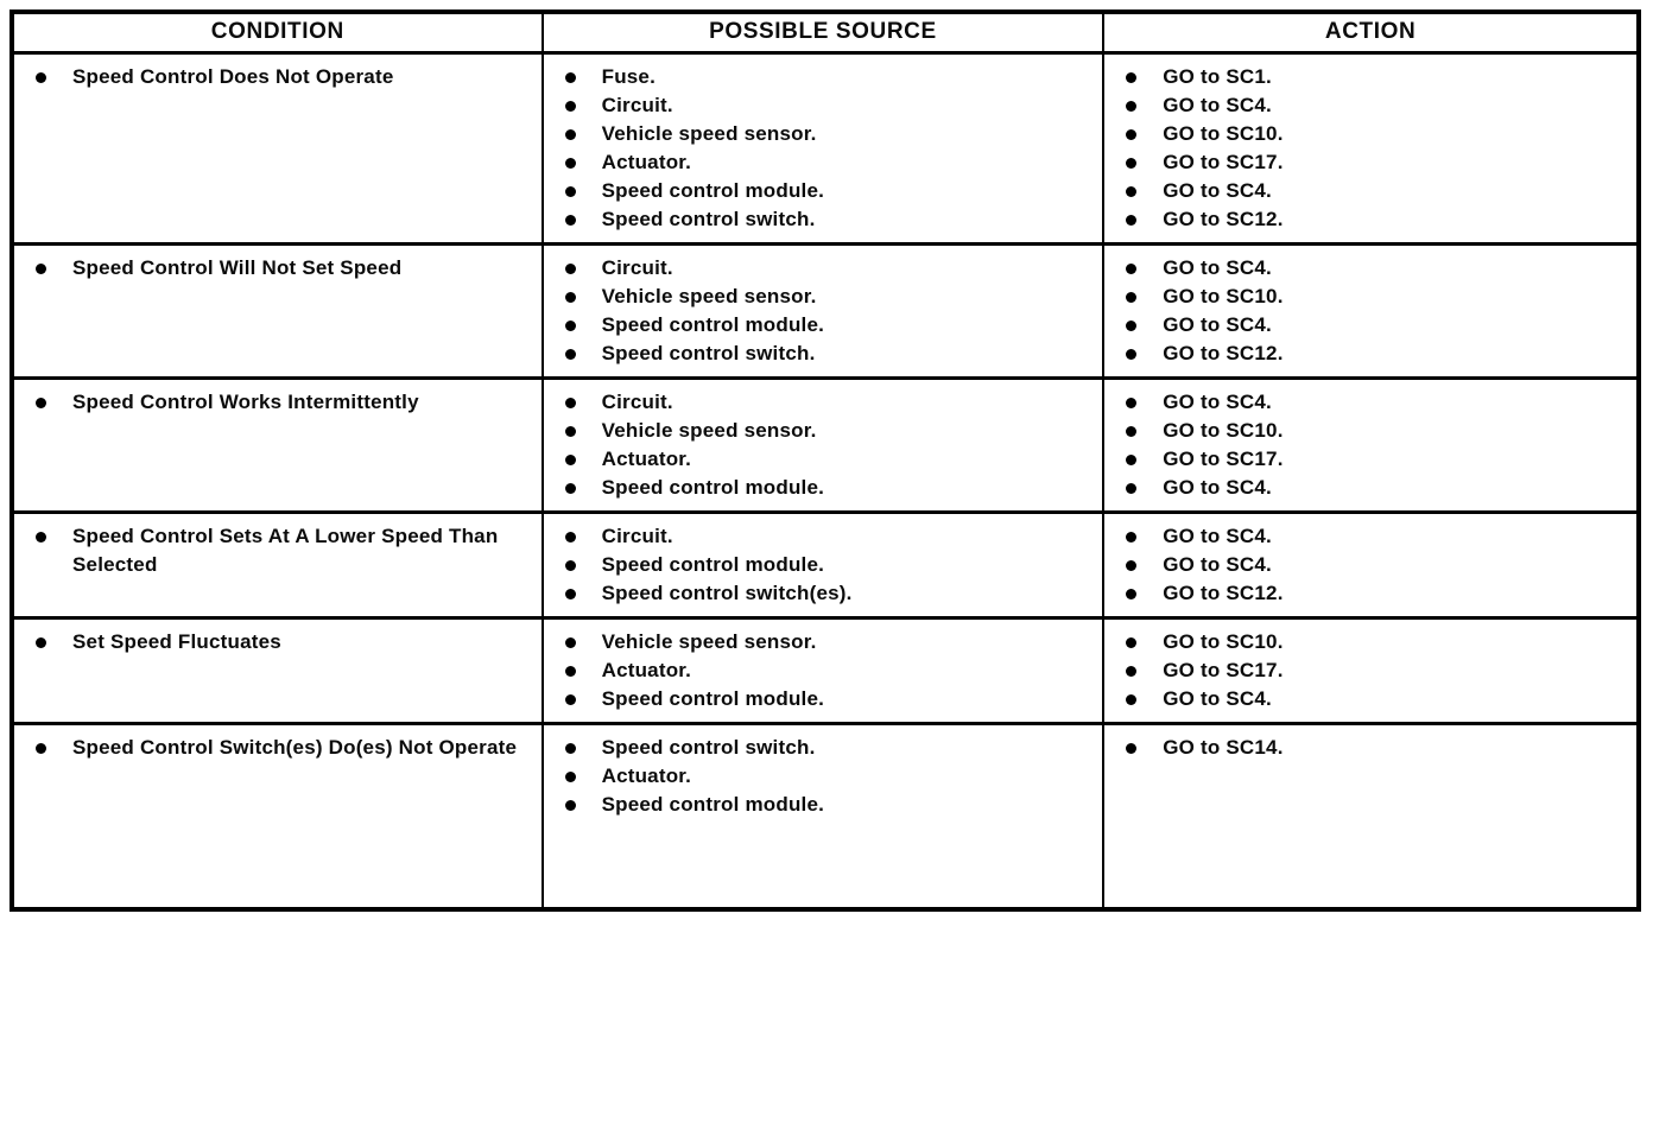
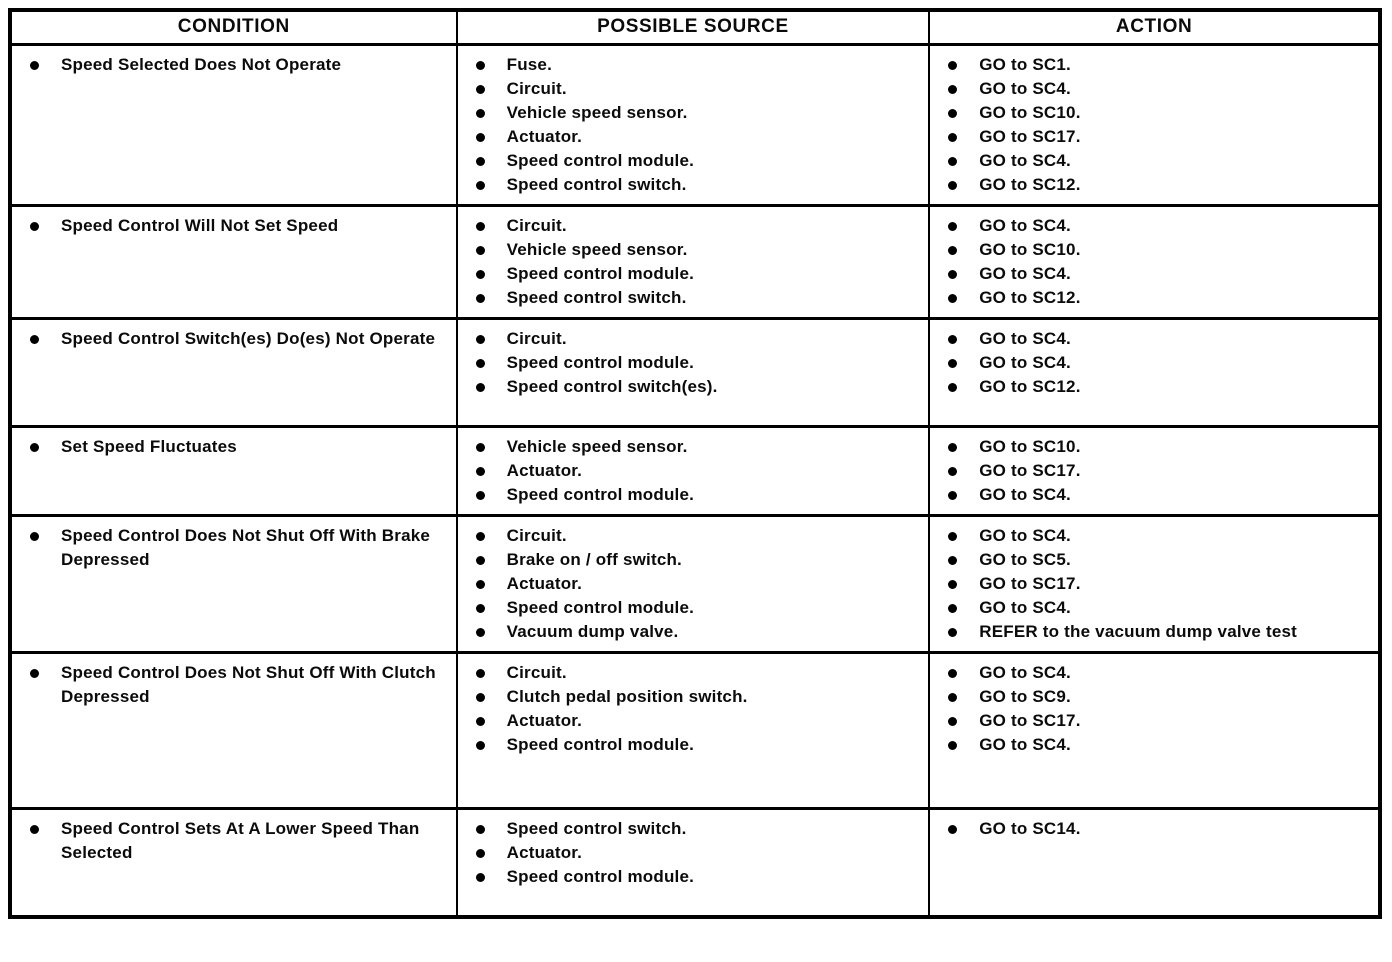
  CONDITION	POSSIBLE SOURCE	ACTION
- Speed Control Does Not Operate	Fuse.Circuit.Vehicle speed sensor.Actuator.Speed control module.Speed control switch.	GO to SC1.GO to SC4.GO to SC10.GO to SC17.GO to SC4.GO to SC12.
+ Speed Selected Does Not Operate	Fuse.Circuit.Vehicle speed sensor.Actuator.Speed control module.Speed control switch.	GO to SC1.GO to SC4.GO to SC10.GO to SC17.GO to SC4.GO to SC12.
  Speed Control Will Not Set Speed	Circuit.Vehicle speed sensor.Speed control module.Speed control switch.	GO to SC4.GO to SC10.GO to SC4.GO to SC12.
- Speed Control Works Intermittently	Circuit.Vehicle speed sensor.Actuator.Speed control module.	GO to SC4.GO to SC10.GO to SC17.GO to SC4.
- Speed Control Sets At A Lower Speed Than Selected	Circuit.Speed control module.Speed control switch(es).	GO to SC4.GO to SC4.GO to SC12.
+ Speed Control Switch(es) Do(es) Not Operate	Circuit.Speed control module.Speed control switch(es).	GO to SC4.GO to SC4.GO to SC12.
  Set Speed Fluctuates	Vehicle speed sensor.Actuator.Speed control module.	GO to SC10.GO to SC17.GO to SC4.
+ Speed Control Does Not Shut Off With Brake Depressed	Circuit.Brake on / off switch.Actuator.Speed control module.Vacuum dump valve.	GO to SC4.GO to SC5.GO to SC17.GO to SC4.REFER to the vacuum dump valve test
+ Speed Control Does Not Shut Off With Clutch Depressed	Circuit.Clutch pedal position switch.Actuator.Speed control module.	GO to SC4.GO to SC9.GO to SC17.GO to SC4.
- Speed Control Switch(es) Do(es) Not Operate	Speed control switch.Actuator.Speed control module.	GO to SC14.
+ Speed Control Sets At A Lower Speed Than Selected	Speed control switch.Actuator.Speed control module.	GO to SC14.
